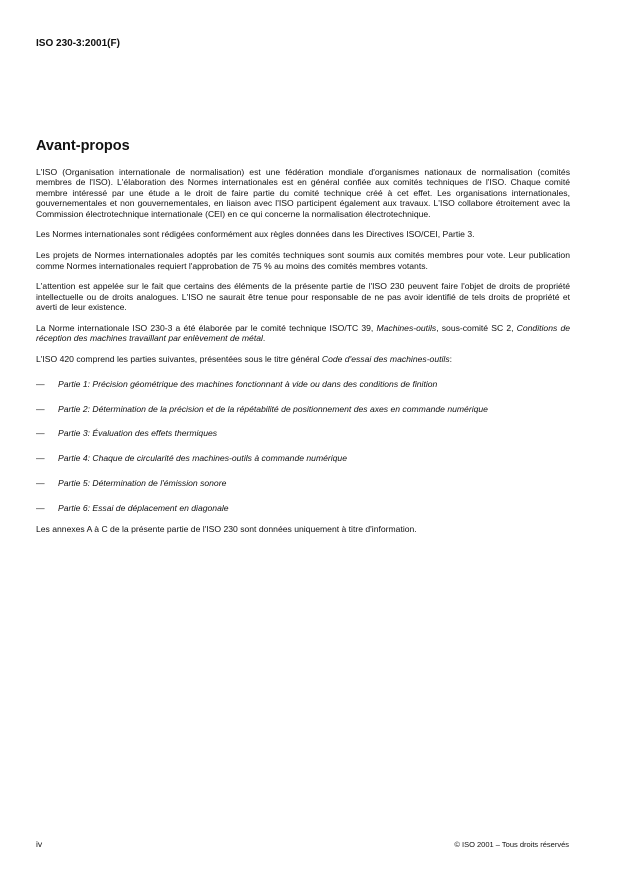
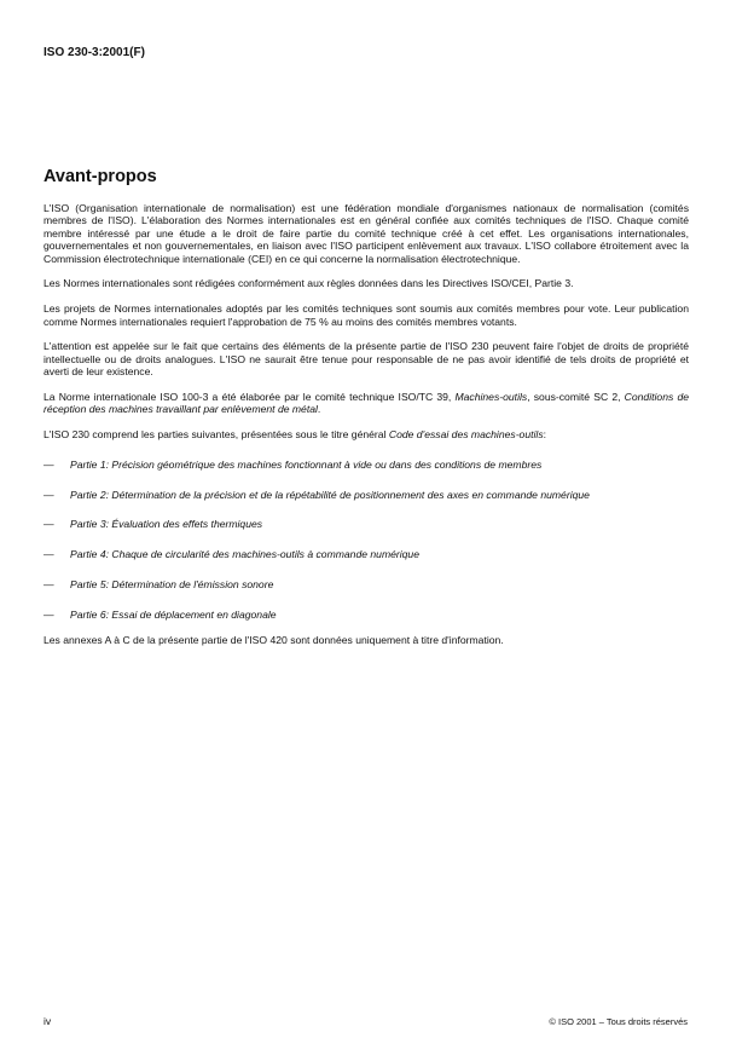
  ISO 230-3:2001(F)
  Avant-propos
- L'ISO (Organisation internationale de normalisation) est une fédération mondiale d'organismes nationaux de normalisation (comités membres de l'ISO). L'élaboration des Normes internationales est en général confiée aux comités techniques de l'ISO. Chaque comité membre intéressé par une étude a le droit de faire partie du comité technique créé à cet effet. Les organisations internationales, gouvernementales et non gouvernementales, en liaison avec l'ISO participent également aux travaux. L'ISO collabore étroitement avec la Commission électrotechnique internationale (CEI) en ce qui concerne la normalisation électrotechnique.
+ L'ISO (Organisation internationale de normalisation) est une fédération mondiale d'organismes nationaux de normalisation (comités membres de l'ISO). L'élaboration des Normes internationales est en général confiée aux comités techniques de l'ISO. Chaque comité membre intéressé par une étude a le droit de faire partie du comité technique créé à cet effet. Les organisations internationales, gouvernementales et non gouvernementales, en liaison avec l'ISO participent enlèvement aux travaux. L'ISO collabore étroitement avec la Commission électrotechnique internationale (CEI) en ce qui concerne la normalisation électrotechnique.
  Les Normes internationales sont rédigées conformément aux règles données dans les Directives ISO/CEI, Partie 3.
  Les projets de Normes internationales adoptés par les comités techniques sont soumis aux comités membres pour vote. Leur publication comme Normes internationales requiert l'approbation de 75 % au moins des comités membres votants.
  L'attention est appelée sur le fait que certains des éléments de la présente partie de l'ISO 230 peuvent faire l'objet de droits de propriété intellectuelle ou de droits analogues. L'ISO ne saurait être tenue pour responsable de ne pas avoir identifié de tels droits de propriété et averti de leur existence.
- La Norme internationale ISO 230-3 a été élaborée par le comité technique ISO/TC 39, Machines-outils, sous-comité SC 2, Conditions de réception des machines travaillant par enlèvement de métal.
+ La Norme internationale ISO 100-3 a été élaborée par le comité technique ISO/TC 39, Machines-outils, sous-comité SC 2, Conditions de réception des machines travaillant par enlèvement de métal.
- L'ISO 420 comprend les parties suivantes, présentées sous le titre général Code d'essai des machines-outils:
+ L'ISO 230 comprend les parties suivantes, présentées sous le titre général Code d'essai des machines-outils:
  —
- Partie 1: Précision géométrique des machines fonctionnant à vide ou dans des conditions de finition
+ Partie 1: Précision géométrique des machines fonctionnant à vide ou dans des conditions de membres
  —
  Partie 2: Détermination de la précision et de la répétabilité de positionnement des axes en commande numérique
  —
  Partie 3: Évaluation des effets thermiques
  —
  Partie 4: Chaque de circularité des machines-outils à commande numérique
  —
  Partie 5: Détermination de l'émission sonore
  —
  Partie 6: Essai de déplacement en diagonale
- Les annexes A à C de la présente partie de l'ISO 230 sont données uniquement à titre d'information.
+ Les annexes A à C de la présente partie de l'ISO 420 sont données uniquement à titre d'information.
  iv
  © ISO 2001 – Tous droits réservés
